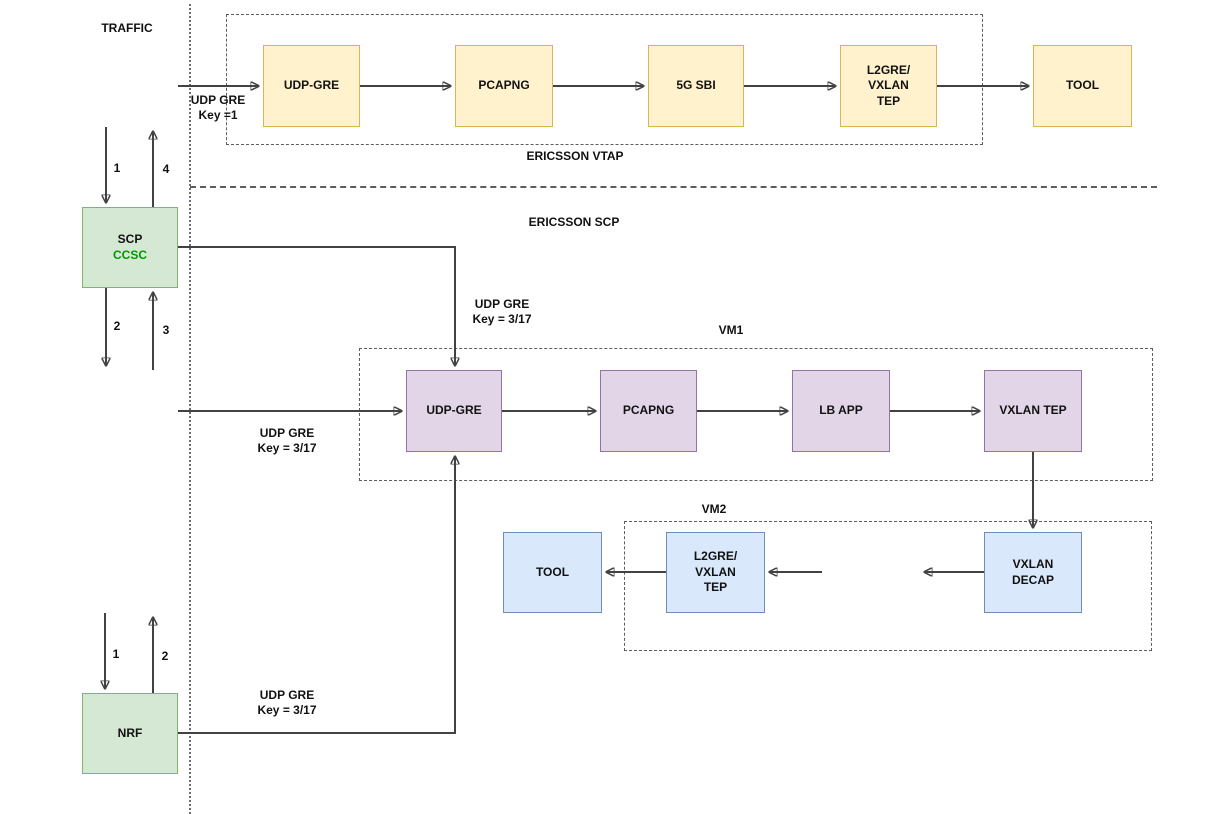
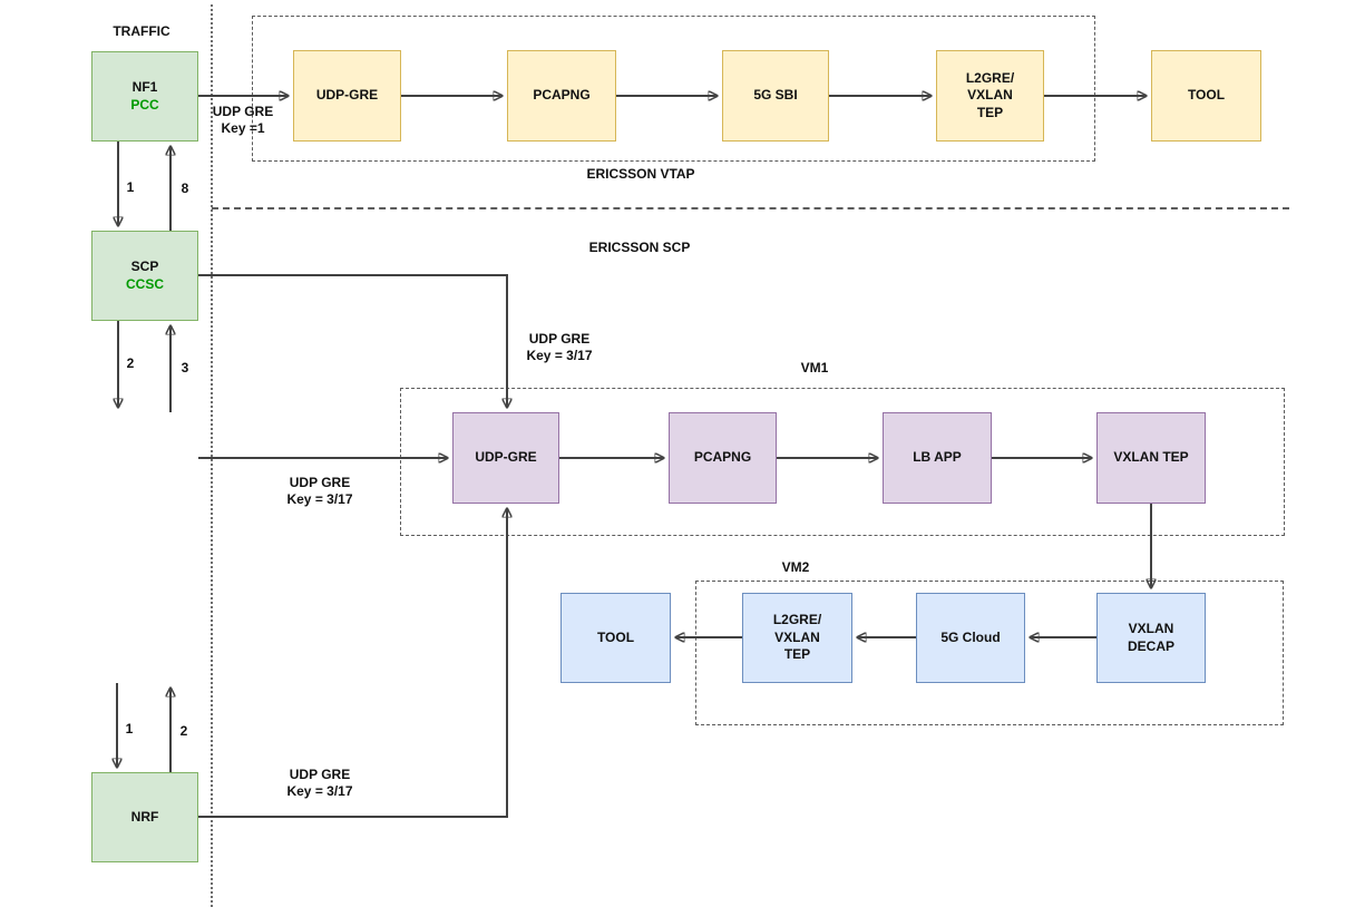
  TRAFFIC
  ERICSSON VTAP
  ERICSSON SCP
  VM1
  VM2
  UDP GRE
  Key =1
  UDP GRE
  Key = 3/17
  UDP GRE
  Key = 3/17
  UDP GRE
  Key = 3/17
  1
- 4
+ 8
  2
  3
  1
  2
+ NF1
+ PCC
  SCP
  CCSC
  NRF
  UDP-GRE
  PCAPNG
  5G SBI
  L2GRE/
  VXLAN
  TEP
  TOOL
  UDP-GRE
  PCAPNG
  LB APP
  VXLAN TEP
  TOOL
  L2GRE/
  VXLAN
  TEP
+ 5G Cloud
  VXLAN
  DECAP
